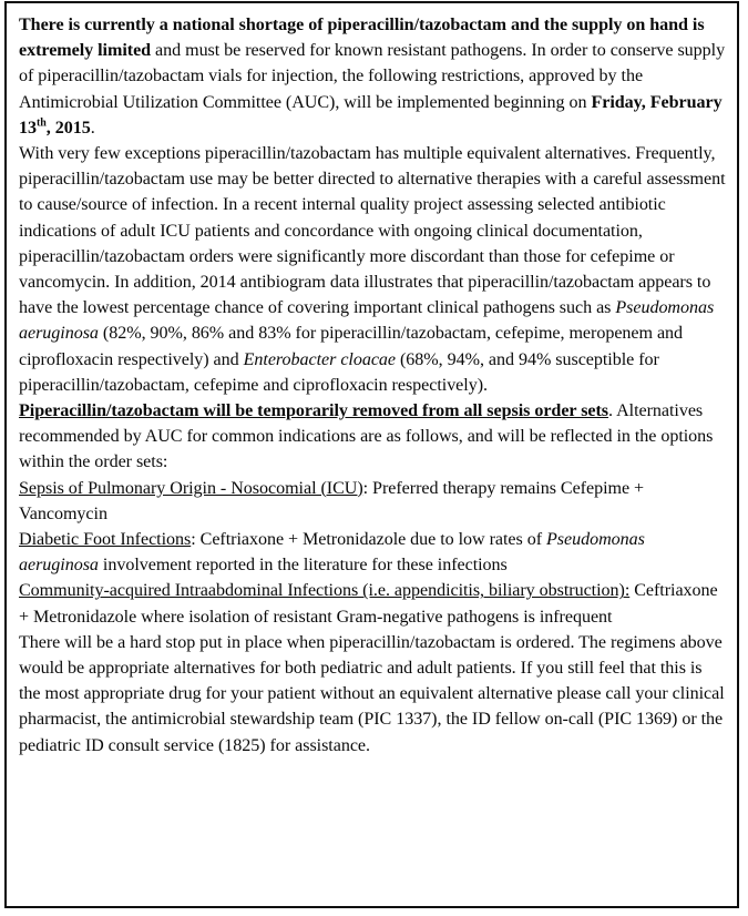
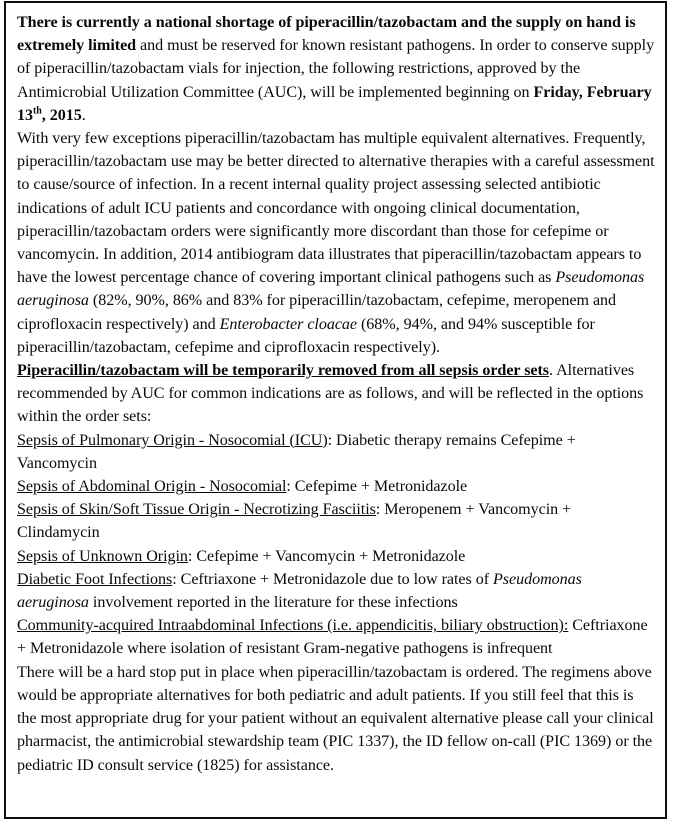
  There is currently a national shortage of piperacillin/tazobactam and the supply on hand is extremely limited and must be reserved for known resistant pathogens. In order to conserve supply of piperacillin/tazobactam vials for injection, the following restrictions, approved by the Antimicrobial Utilization Committee (AUC), will be implemented beginning on Friday, February 13th, 2015.
  With very few exceptions piperacillin/tazobactam has multiple equivalent alternatives. Frequently, piperacillin/tazobactam use may be better directed to alternative therapies with a careful assessment to cause/source of infection. In a recent internal quality project assessing selected antibiotic indications of adult ICU patients and concordance with ongoing clinical documentation, piperacillin/tazobactam orders were significantly more discordant than those for cefepime or vancomycin. In addition, 2014 antibiogram data illustrates that piperacillin/tazobactam appears to have the lowest percentage chance of covering important clinical pathogens such as Pseudomonas aeruginosa (82%, 90%, 86% and 83% for piperacillin/tazobactam, cefepime, meropenem and ciprofloxacin respectively) and Enterobacter cloacae (68%, 94%, and 94% susceptible for piperacillin/tazobactam, cefepime and ciprofloxacin respectively).
  Piperacillin/tazobactam will be temporarily removed from all sepsis order sets. Alternatives recommended by AUC for common indications are as follows, and will be reflected in the options within the order sets:
- Sepsis of Pulmonary Origin - Nosocomial (ICU): Preferred therapy remains Cefepime + Vancomycin
+ Sepsis of Pulmonary Origin - Nosocomial (ICU): Diabetic therapy remains Cefepime + Vancomycin
+ Sepsis of Abdominal Origin - Nosocomial: Cefepime + Metronidazole
+ Sepsis of Skin/Soft Tissue Origin - Necrotizing Fasciitis: Meropenem + Vancomycin + Clindamycin
+ Sepsis of Unknown Origin: Cefepime + Vancomycin + Metronidazole
  Diabetic Foot Infections: Ceftriaxone + Metronidazole due to low rates of Pseudomonas aeruginosa involvement reported in the literature for these infections
  Community-acquired Intraabdominal Infections (i.e. appendicitis, biliary obstruction): Ceftriaxone + Metronidazole where isolation of resistant Gram-negative pathogens is infrequent
  There will be a hard stop put in place when piperacillin/tazobactam is ordered. The regimens above would be appropriate alternatives for both pediatric and adult patients. If you still feel that this is the most appropriate drug for your patient without an equivalent alternative please call your clinical pharmacist, the antimicrobial stewardship team (PIC 1337), the ID fellow on-call (PIC 1369) or the pediatric ID consult service (1825) for assistance.
